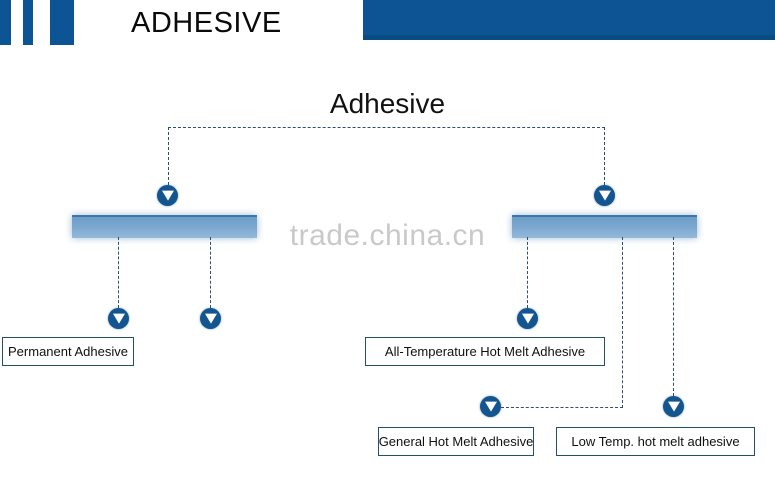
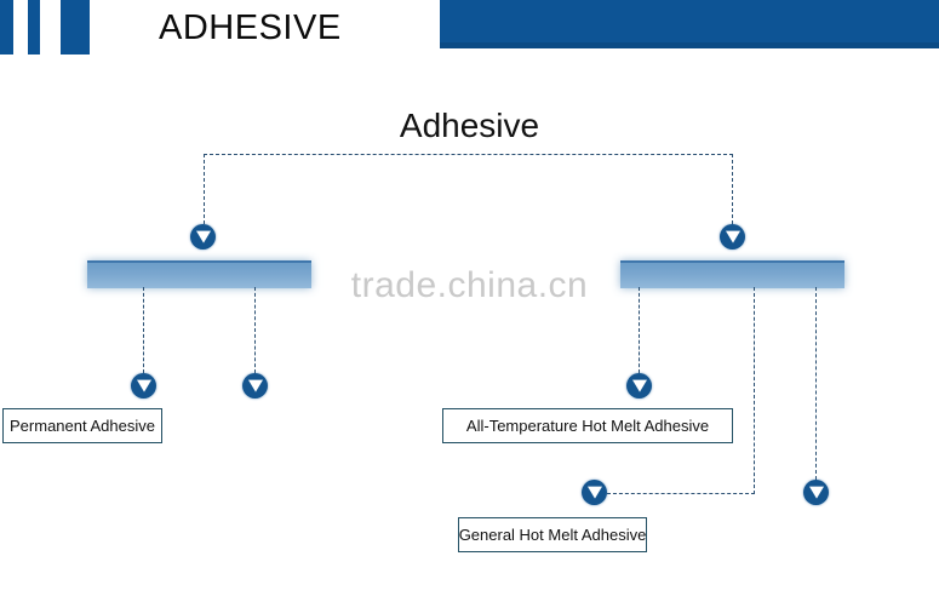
  ADHESIVE
  trade.china.cn
  Adhesive
  Permanent Adhesive
  All-Temperature Hot Melt Adhesive
  General Hot Melt Adhesive
- Low Temp. hot melt adhesive
